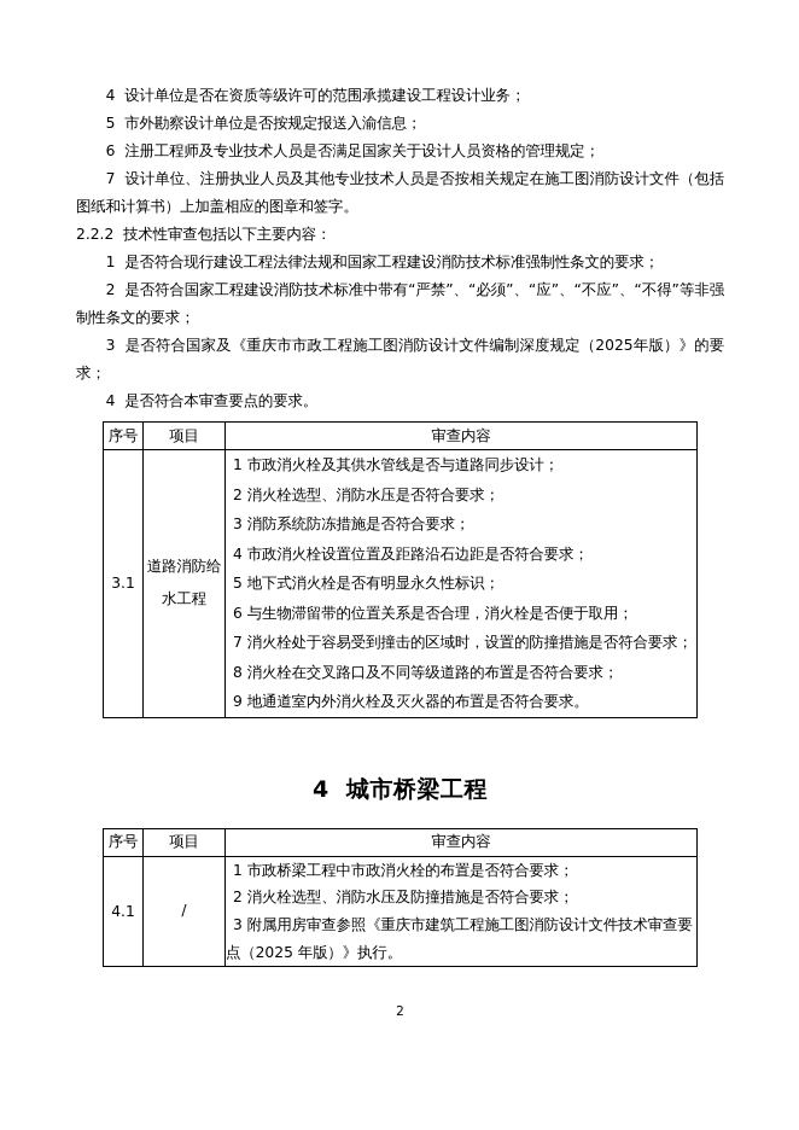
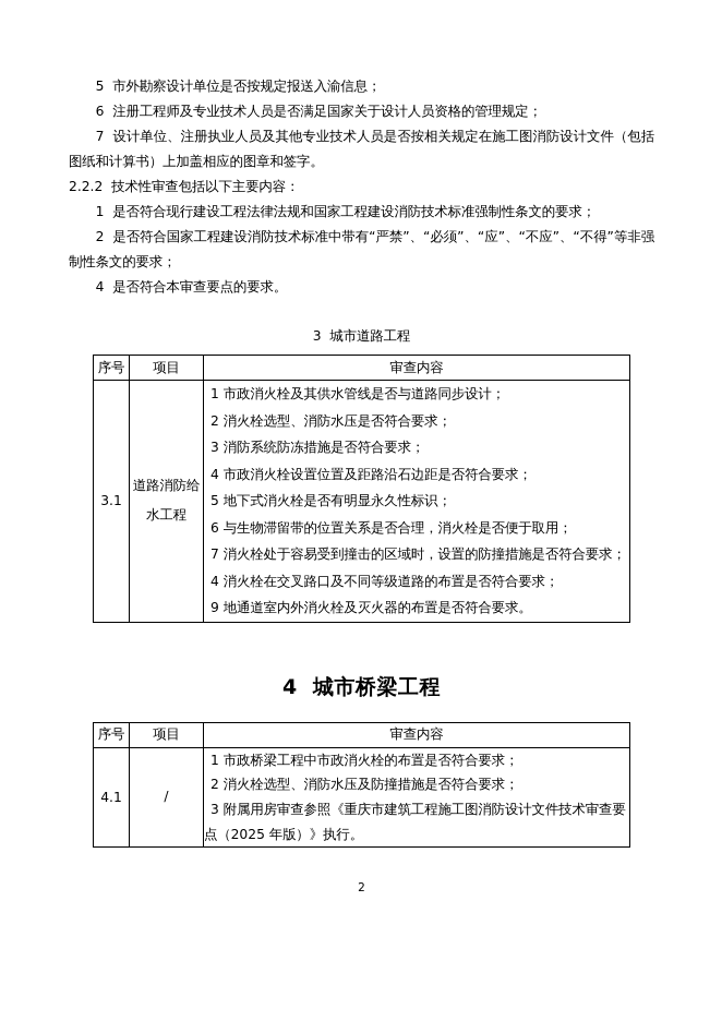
- 4 设计单位是否在资质等级许可的范围承揽建设工程设计业务；
  5 市外勘察设计单位是否按规定报送入渝信息；
  6 注册工程师及专业技术人员是否满足国家关于设计人员资格的管理规定；
  7 设计单位、注册执业人员及其他专业技术人员是否按相关规定在施工图消防设计文件（包括图纸和计算书）上加盖相应的图章和签字。
  2.2.2 技术性审查包括以下主要内容：
  1 是否符合现行建设工程法律法规和国家工程建设消防技术标准强制性条文的要求；
  2 是否符合国家工程建设消防技术标准中带有“严禁”、“必须”、“应”、“不应”、“不得”等非强制性条文的要求；
- 3 是否符合国家及《重庆市市政工程施工图消防设计文件编制深度规定（2025年版）》的要求；
  4 是否符合本审查要点的要求。
+ 3 城市道路工程
  序号	项目	审查内容
- 3.1	道路消防给水工程	1 市政消火栓及其供水管线是否与道路同步设计； 2 消火栓选型、消防水压是否符合要求； 3 消防系统防冻措施是否符合要求； 4 市政消火栓设置位置及距路沿石边距是否符合要求； 5 地下式消火栓是否有明显永久性标识； 6 与生物滞留带的位置关系是否合理，消火栓是否便于取用； 7 消火栓处于容易受到撞击的区域时，设置的防撞措施是否符合要求； 8 消火栓在交叉路口及不同等级道路的布置是否符合要求； 9 地通道室内外消火栓及灭火器的布置是否符合要求。
+ 3.1	道路消防给水工程	1 市政消火栓及其供水管线是否与道路同步设计； 2 消火栓选型、消防水压是否符合要求； 3 消防系统防冻措施是否符合要求； 4 市政消火栓设置位置及距路沿石边距是否符合要求； 5 地下式消火栓是否有明显永久性标识； 6 与生物滞留带的位置关系是否合理，消火栓是否便于取用； 7 消火栓处于容易受到撞击的区域时，设置的防撞措施是否符合要求； 4 消火栓在交叉路口及不同等级道路的布置是否符合要求； 9 地通道室内外消火栓及灭火器的布置是否符合要求。
  4 城市桥梁工程
  序号	项目	审查内容
  4.1	/	1 市政桥梁工程中市政消火栓的布置是否符合要求； 2 消火栓选型、消防水压及防撞措施是否符合要求； 3 附属用房审查参照《重庆市建筑工程施工图消防设计文件技术审查要点（2025 年版）》执行。
  2
